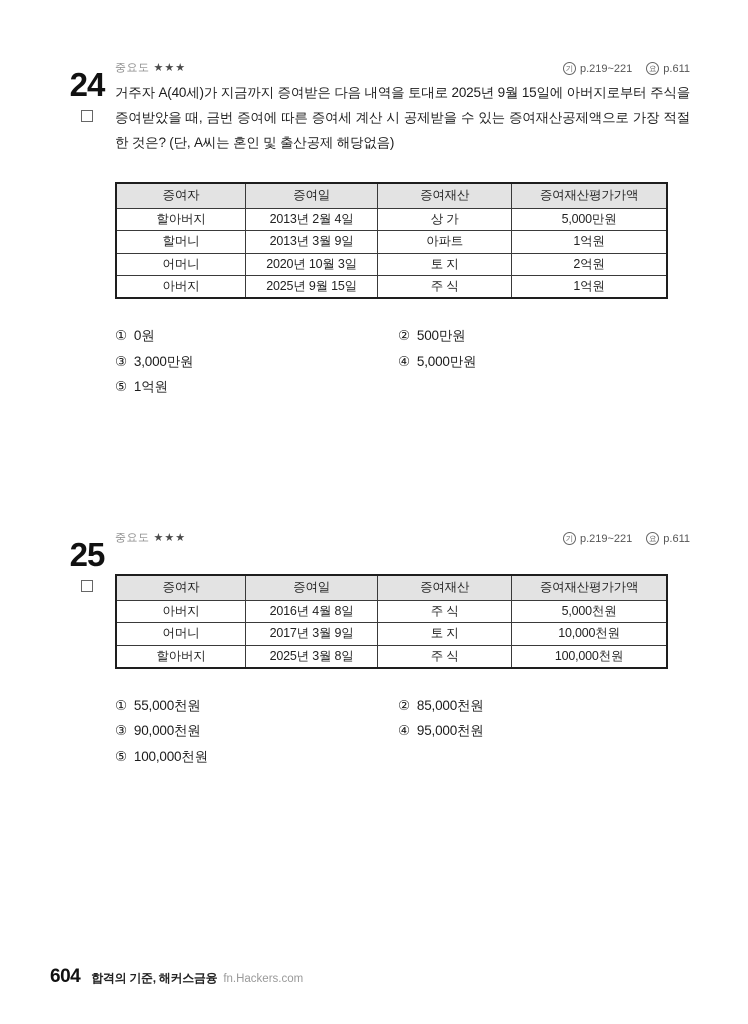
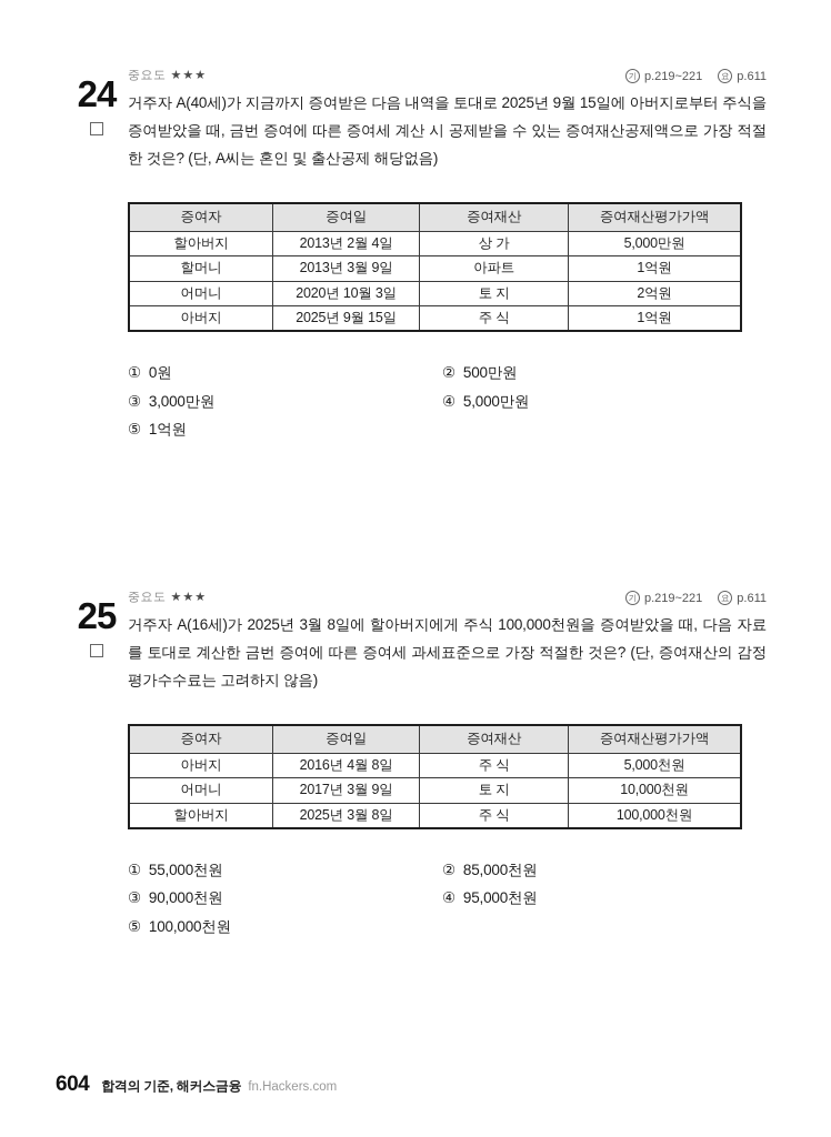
  24
  중요도 ★★★
  기
  p.219~221
  요
  p.611
  거주자 A(40세)가 지금까지 증여받은 다음 내역을 토대로 2025년 9월 15일에 아버지로부터 주식을 증여받았을 때, 금번 증여에 따른 증여세 계산 시 공제받을 수 있는 증여재산공제액으로 가장 적절한 것은? (단, A씨는 혼인 및 출산공제 해당없음)
  증여자	증여일	증여재산	증여재산평가가액
  할아버지	2013년 2월 4일	상 가	5,000만원
  할머니	2013년 3월 9일	아파트	1억원
  어머니	2020년 10월 3일	토 지	2억원
  아버지	2025년 9월 15일	주 식	1억원
  ①
  0원
  ②
  500만원
  ③
  3,000만원
  ④
  5,000만원
  ⑤
  1억원
  25
  중요도 ★★★
  기
  p.219~221
  요
  p.611
+ 거주자 A(16세)가 2025년 3월 8일에 할아버지에게 주식 100,000천원을 증여받았을 때, 다음 자료를 토대로 계산한 금번 증여에 따른 증여세 과세표준으로 가장 적절한 것은? (단, 증여재산의 감정평가수수료는 고려하지 않음)
  증여자	증여일	증여재산	증여재산평가가액
  아버지	2016년 4월 8일	주 식	5,000천원
  어머니	2017년 3월 9일	토 지	10,000천원
  할아버지	2025년 3월 8일	주 식	100,000천원
  ①
  55,000천원
  ②
  85,000천원
  ③
  90,000천원
  ④
  95,000천원
  ⑤
  100,000천원
  604
  합격의 기준, 해커스금융
  fn.Hackers.com
